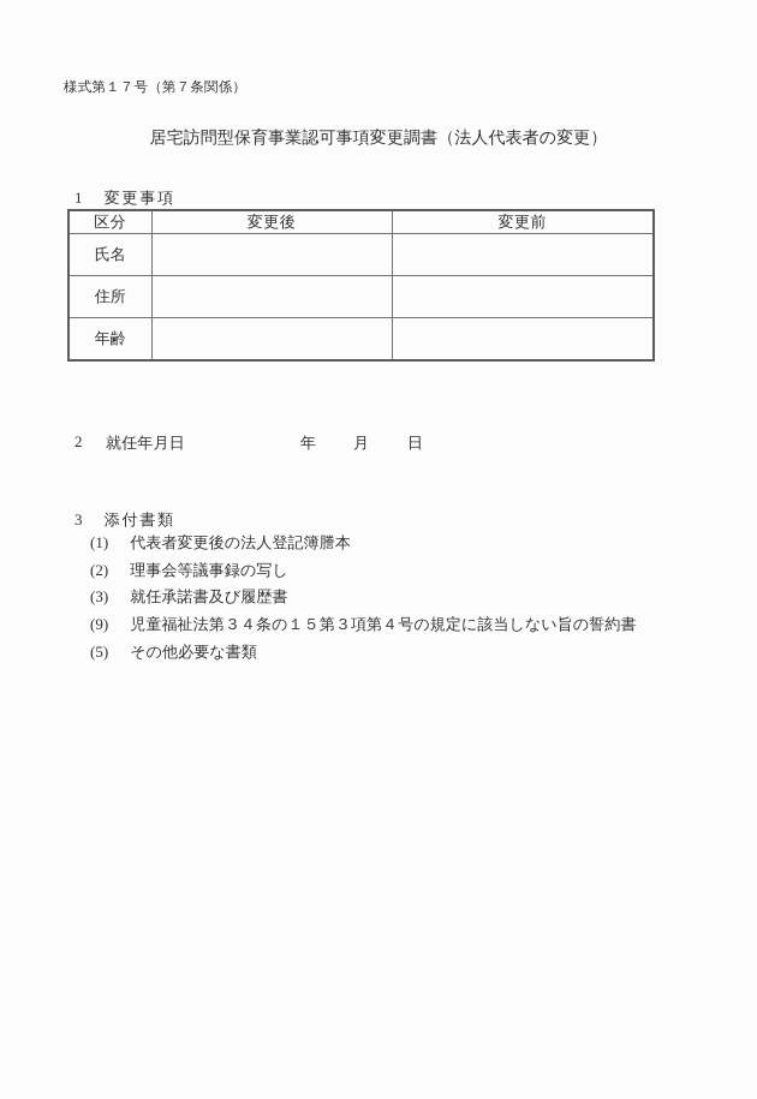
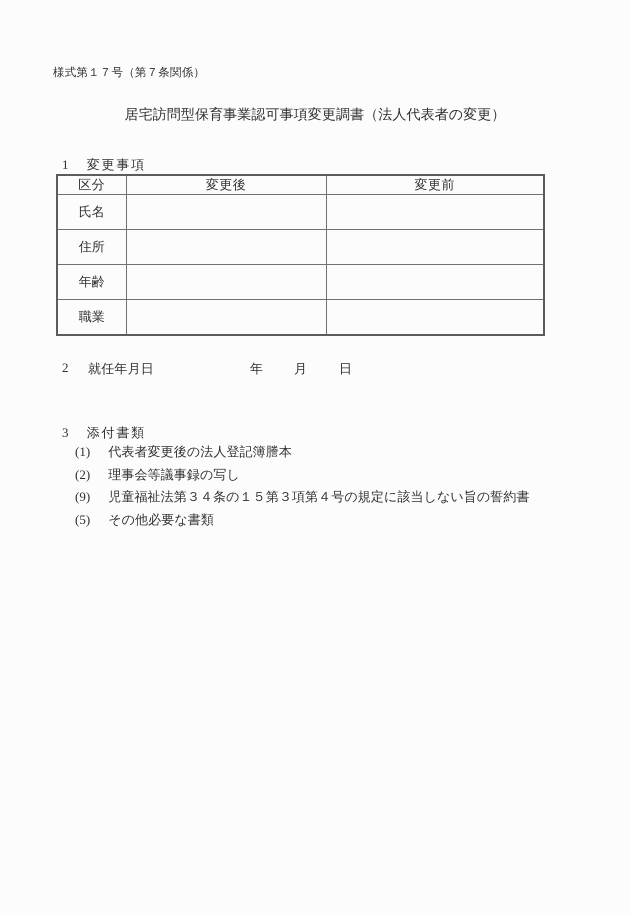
  様式第１７号（第７条関係）
  居宅訪問型保育事業認可事項変更調書（法人代表者の変更）
  1 変更事項
  区分	変更後	変更前
  氏名
  住所
  年齢
+ 職業
  2
  就任年月日
  年
  月
  日
  3 添付書類
  (1) 代表者変更後の法人登記簿謄本
  (2) 理事会等議事録の写し
- (3) 就任承諾書及び履歴書
  (9) 児童福祉法第３４条の１５第３項第４号の規定に該当しない旨の誓約書
  (5) その他必要な書類
